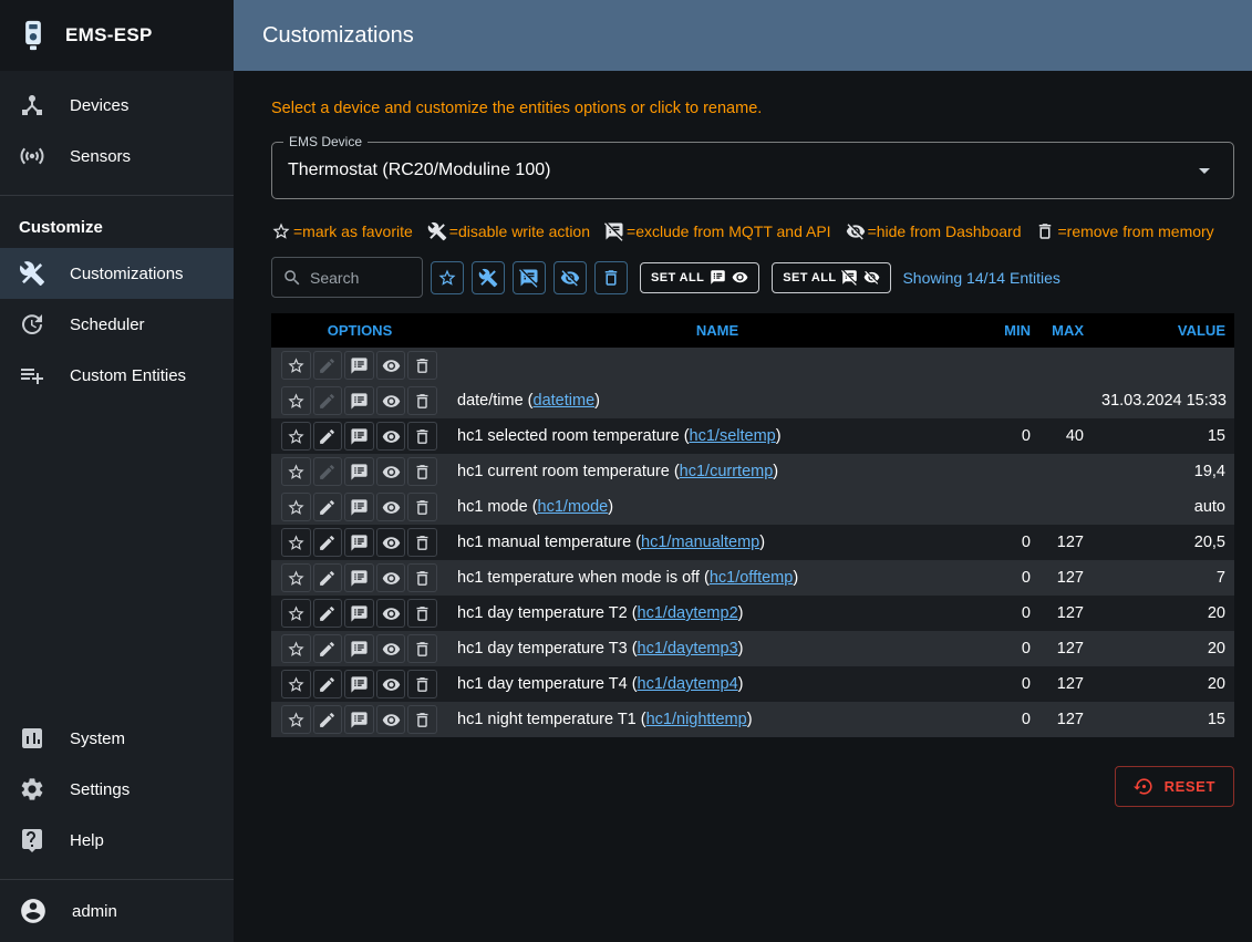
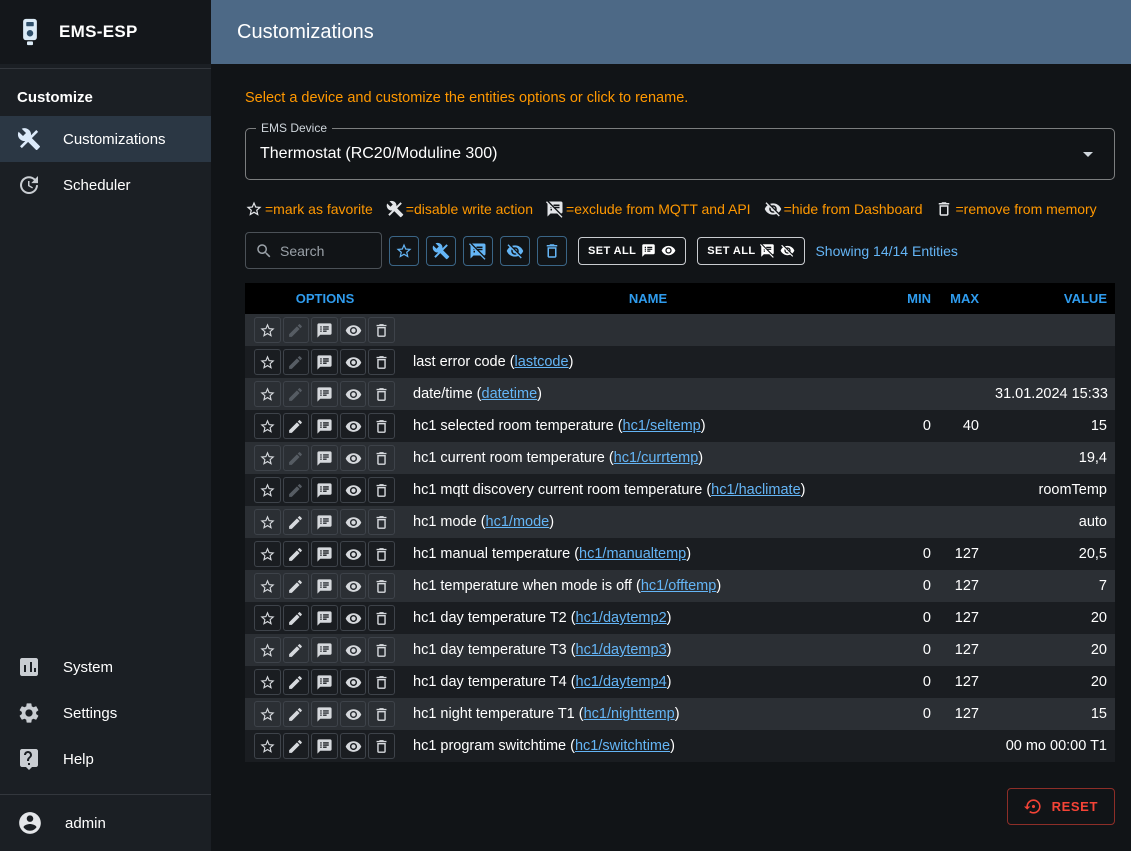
  EMS-ESP
- Devices
- Sensors
  Customize
  Customizations
  Scheduler
- Custom Entities
  System
  Settings
  Help
  admin
  Customizations
  Select a device and customize the entities options or click to rename.
  EMS Device
- Thermostat (RC20/Moduline 100)
+ Thermostat (RC20/Moduline 300)
  =mark as favorite
  =disable write action
  =exclude from MQTT and API
  =hide from Dashboard
  =remove from memory
  Search
  SET ALL
  SET ALL
  Showing 14/14 Entities
  OPTIONS
  NAME
  MIN
  MAX
  VALUE
+ last error code (lastcode)
  date/time (datetime)
- 31.03.2024 15:33
+ 31.01.2024 15:33
  hc1 selected room temperature (hc1/seltemp)
  0
  40
  15
  hc1 current room temperature (hc1/currtemp)
  19,4
+ hc1 mqtt discovery current room temperature (hc1/haclimate)
+ roomTemp
  hc1 mode (hc1/mode)
  auto
  hc1 manual temperature (hc1/manualtemp)
  0
  127
  20,5
  hc1 temperature when mode is off (hc1/offtemp)
  0
  127
  7
  hc1 day temperature T2 (hc1/daytemp2)
  0
  127
  20
  hc1 day temperature T3 (hc1/daytemp3)
  0
  127
  20
  hc1 day temperature T4 (hc1/daytemp4)
  0
  127
  20
  hc1 night temperature T1 (hc1/nighttemp)
  0
  127
  15
+ hc1 program switchtime (hc1/switchtime)
+ 00 mo 00:00 T1
  RESET
